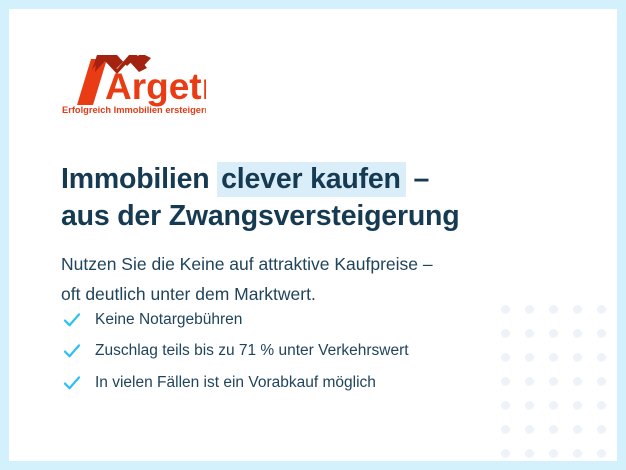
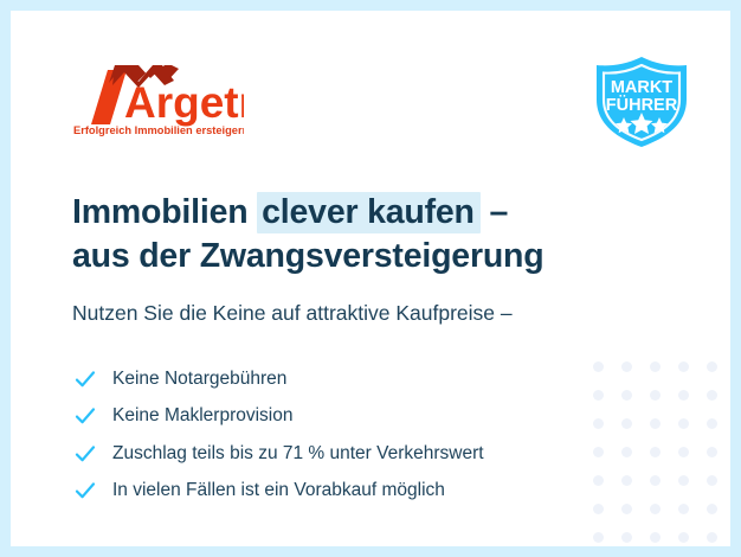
  Arget
  Erfolgreich Immobilien ersteiger
+ MARKT
+ FÜHRER
  Immobilien clever kaufen –
  aus der Zwangsversteigerung
  Nutzen Sie die Keine auf attraktive Kaufpreise –
- oft deutlich unter dem Marktwert.
  Keine Notargebühren
+ Keine Maklerprovision
  Zuschlag teils bis zu 71 % unter Verkehrswert
  In vielen Fällen ist ein Vorabkauf möglich
